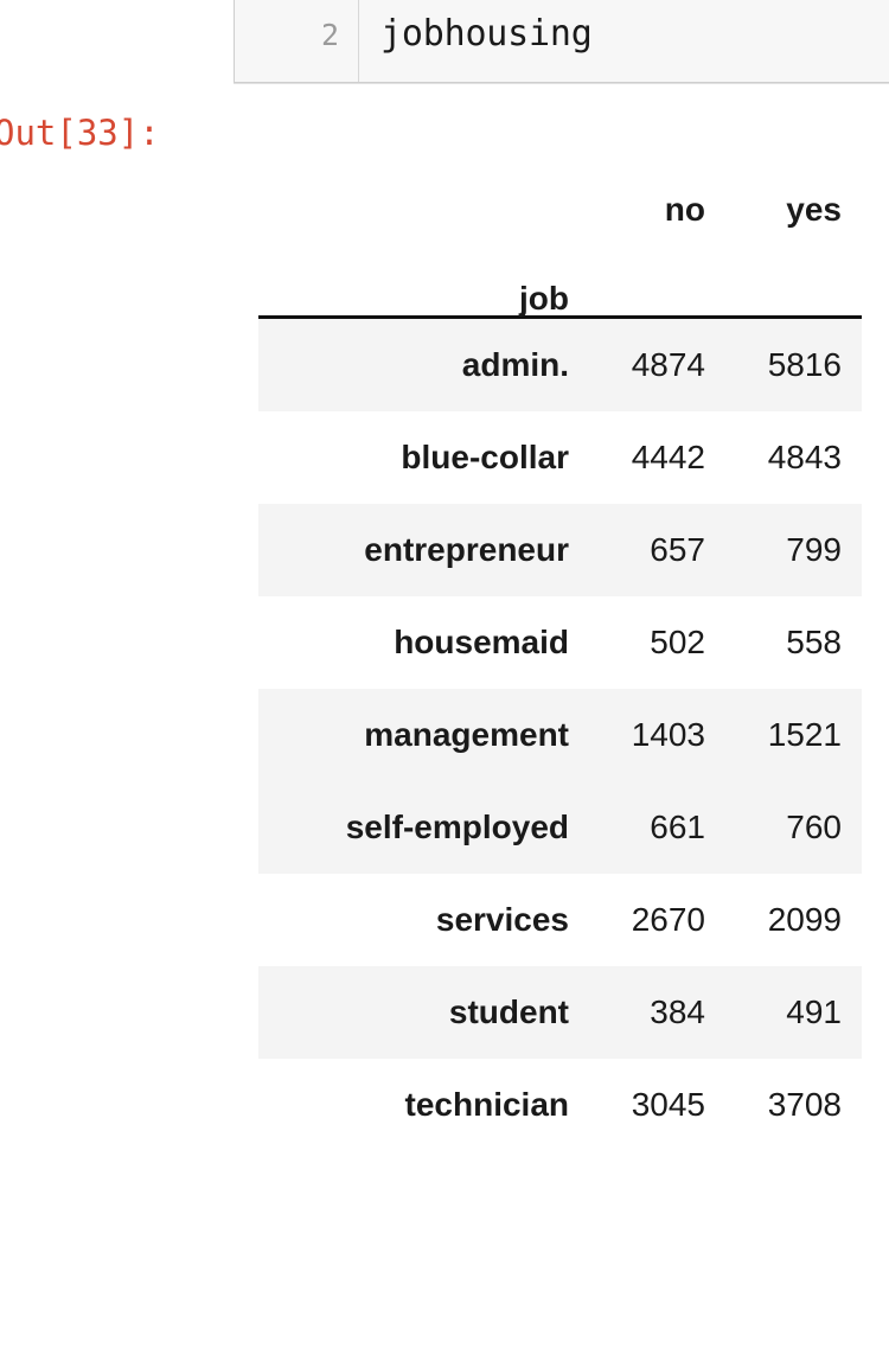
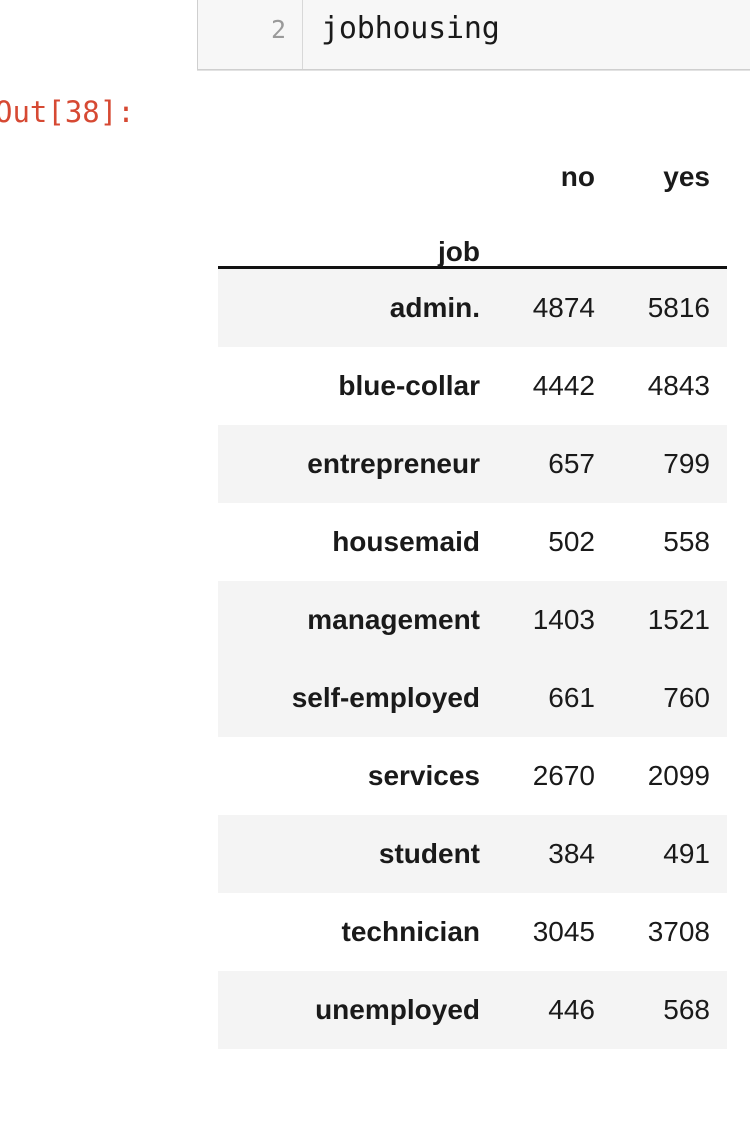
  2
  jobhousing
- Out[33]:
+ Out[38]:
  	no	yes
  job
  admin.	4874	5816
  blue-collar	4442	4843
  entrepreneur	657	799
  housemaid	502	558
  management	1403	1521
  self-employed	661	760
  services	2670	2099
  student	384	491
  technician	3045	3708
+ unemployed	446	568
